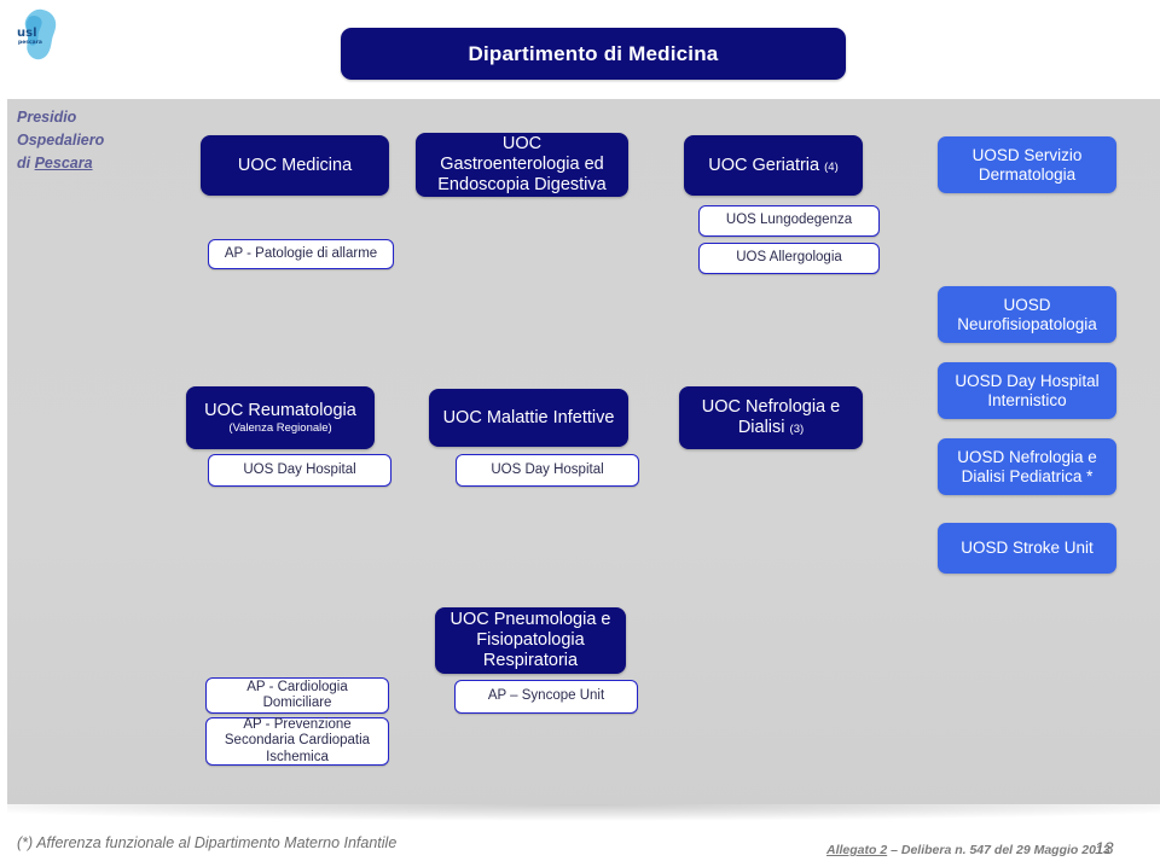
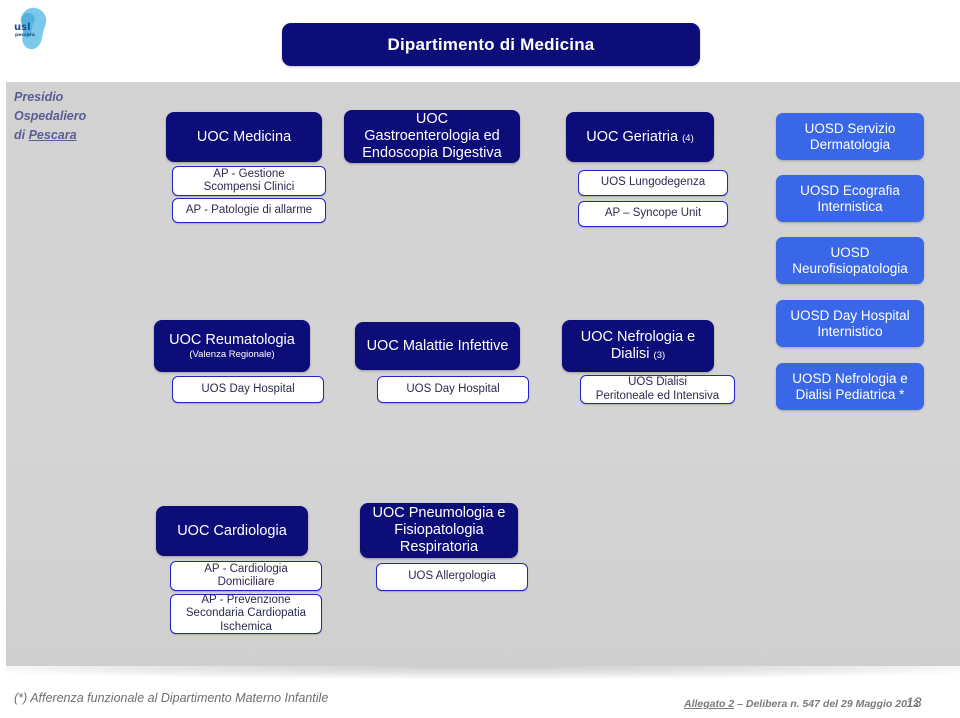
  usl
  Dipartimento di Medicina
  Presidio
  Ospedaliero
  di Pescara
  UOC Medicina
+ AP - Gestione
+ Scompensi Clinici
  AP - Patologie di allarme
  UOC
  Gastroenterologia ed
  Endoscopia Digestiva
  UOC Geriatria (4)
  UOS Lungodegenza
- UOS Allergologia
+ AP – Syncope Unit
  UOC Reumatologia
  (Valenza Regionale)
  UOS Day Hospital
  UOC Malattie Infettive
  UOS Day Hospital
  UOC Nefrologia e
  Dialisi (3)
+ UOS Dialisi
+ Peritoneale ed Intensiva
+ UOC Cardiologia
  AP - Cardiologia
  Domiciliare
  AP - Prevenzione
  Secondaria Cardiopatia
  Ischemica
  UOC Pneumologia e
  Fisiopatologia
  Respiratoria
- AP – Syncope Unit
+ UOS Allergologia
  UOSD Servizio
  Dermatologia
+ UOSD Ecografia
+ Internistica
  UOSD
  Neurofisiopatologia
  UOSD Day Hospital
  Internistico
  UOSD Nefrologia e
  Dialisi Pediatrica *
- UOSD Stroke Unit
  (*) Afferenza funzionale al Dipartimento Materno Infantile
  Allegato 2 – Delibera n. 547 del 29 Maggio 2013
  13
